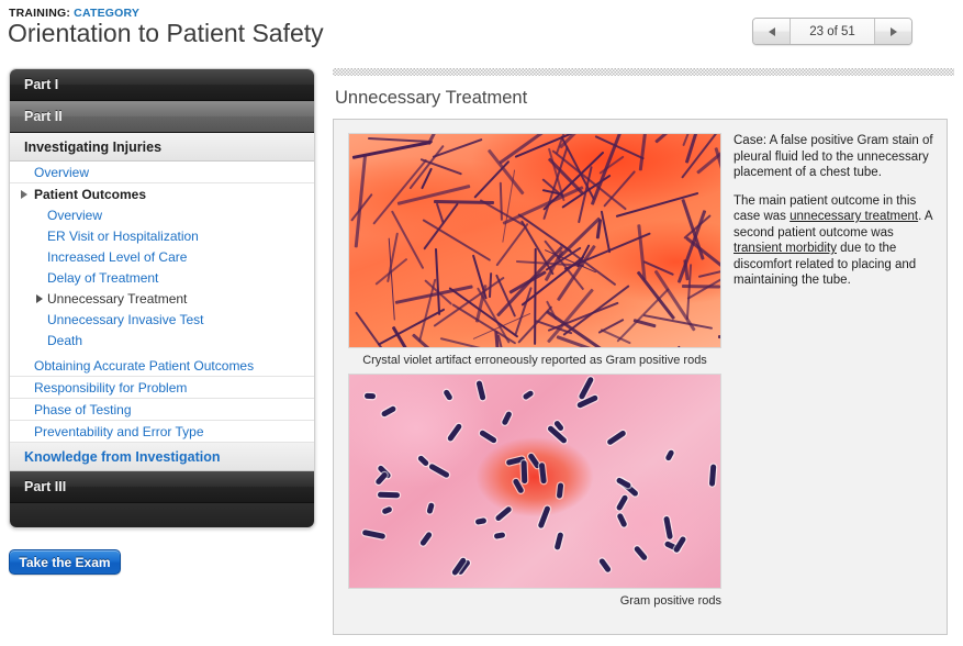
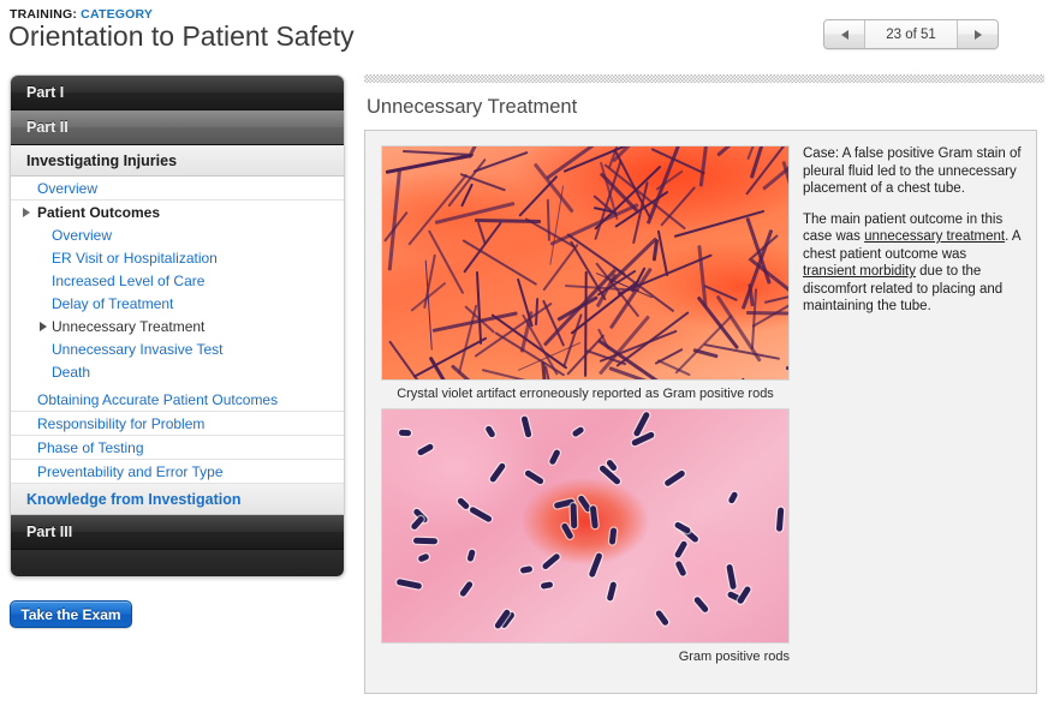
  TRAINING: CATEGORY
  Orientation to Patient Safety
  23 of 51
  Part I
  Part II
  Investigating Injuries
  Overview
  Patient Outcomes
  Overview
  ER Visit or Hospitalization
  Increased Level of Care
  Delay of Treatment
  Unnecessary Treatment
  Unnecessary Invasive Test
  Death
  Obtaining Accurate Patient Outcomes
  Responsibility for Problem
  Phase of Testing
  Preventability and Error Type
  Knowledge from Investigation
  Part III
  Take the Exam
  Unnecessary Treatment
  Crystal violet artifact erroneously reported as Gram positive rods
  Gram positive rods
  Case: A false positive Gram stain of pleural fluid led to the unnecessary placement of a chest tube.
- The main patient outcome in this case was unnecessary treatment. A second patient outcome was transient morbidity due to the discomfort related to placing and maintaining the tube.
+ The main patient outcome in this case was unnecessary treatment. A chest patient outcome was transient morbidity due to the discomfort related to placing and maintaining the tube.
